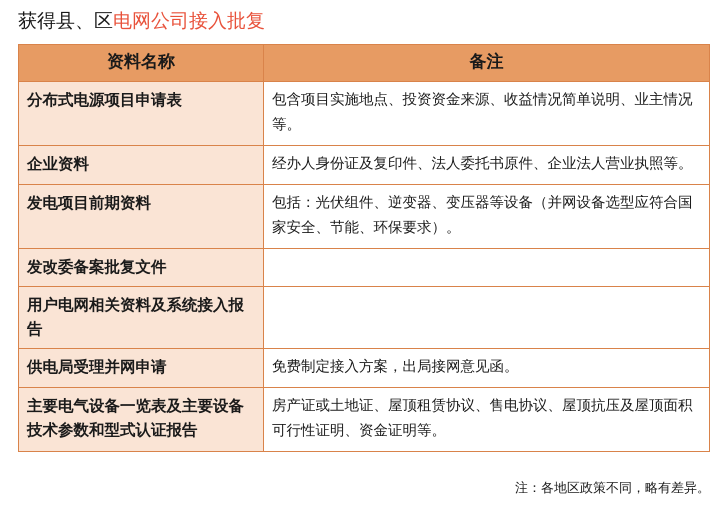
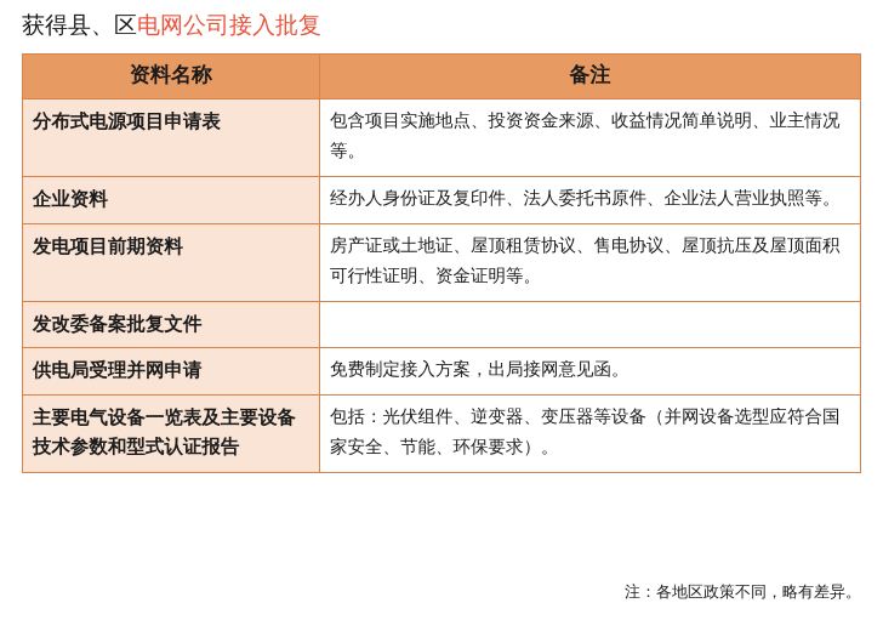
  获得县、区电网公司接入批复
  资料名称	备注
  分布式电源项目申请表	包含项目实施地点、投资资金来源、收益情况简单说明、业主情况等。
  企业资料	经办人身份证及复印件、法人委托书原件、企业法人营业执照等。
- 发电项目前期资料	包括：光伏组件、逆变器、变压器等设备（并网设备选型应符合国家安全、节能、环保要求）。
+ 发电项目前期资料	房产证或土地证、屋顶租赁协议、售电协议、屋顶抗压及屋顶面积可行性证明、资金证明等。
  发改委备案批复文件
- 用户电网相关资料及系统接入报告
  供电局受理并网申请	免费制定接入方案，出局接网意见函。
- 主要电气设备一览表及主要设备技术参数和型式认证报告	房产证或土地证、屋顶租赁协议、售电协议、屋顶抗压及屋顶面积可行性证明、资金证明等。
+ 主要电气设备一览表及主要设备技术参数和型式认证报告	包括：光伏组件、逆变器、变压器等设备（并网设备选型应符合国家安全、节能、环保要求）。
  注：各地区政策不同，略有差异。
